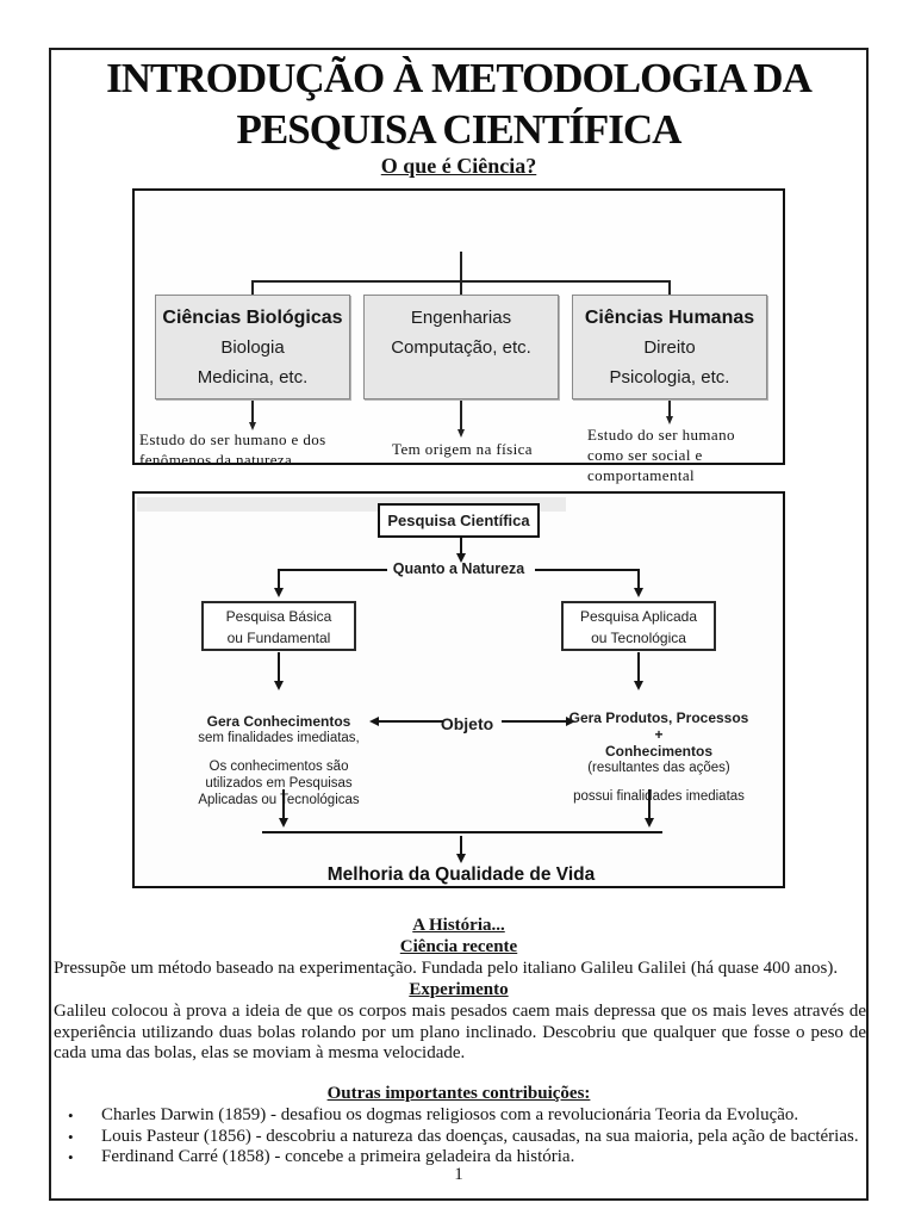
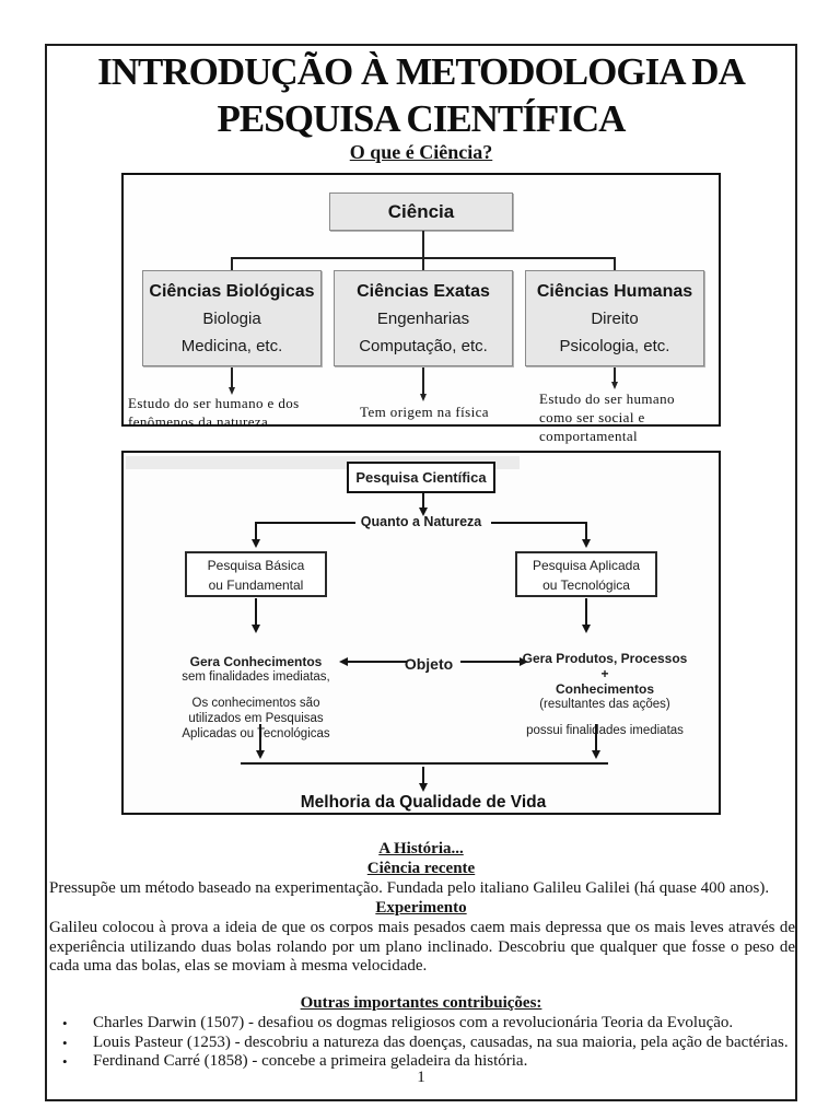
  INTRODUÇÃO À METODOLOGIA DA
  PESQUISA CIENTÍFICA
  O que é Ciência?
+ Ciência
  Ciências Biológicas
  Biologia
  Medicina, etc.
+ Ciências Exatas
  Engenharias
  Computação, etc.
  Ciências Humanas
  Direito
  Psicologia, etc.
  Estudo do ser humano e dos fenômenos da natureza
  Tem origem na física
  Estudo do ser humano como ser social e comportamental
  Pesquisa Científica
  Quanto a Natureza
  Pesquisa Básica
  ou Fundamental
  Pesquisa Aplicada
  ou Tecnológica
  Gera Conhecimentos
  sem finalidades imediatas,
  Os conhecimentos são
  utilizados em Pesquisas
  Aplicadas ouecnológicas
  Objeto
  Gera Produtos, Processos
  +
  Conhecimentos
  (resultantes das ações)
  possui finaliades imediatas
  Melhoria da Qualidade de Vida
  A História...
  Ciência recente
  Pressupõe um método baseado na experimentação. Fundada pelo italiano Galileu Galilei (há quase 400 anos).
  Experimento
  Galileu colocou à prova a ideia de que os corpos mais pesados caem mais depressa que os mais leves através de experiência utilizando duas bolas rolando por um plano inclinado. Descobriu que qualquer que fosse o peso de cada uma das bolas, elas se moviam à mesma velocidade.
  Outras importantes contribuições:
- Charles Darwin (1859) - desafiou os dogmas religiosos com a revolucionária Teoria da Evolução.
+ Charles Darwin (1507) - desafiou os dogmas religiosos com a revolucionária Teoria da Evolução.
- Louis Pasteur (1856) - descobriu a natureza das doenças, causadas, na sua maioria, pela ação de bactérias.
+ Louis Pasteur (1253) - descobriu a natureza das doenças, causadas, na sua maioria, pela ação de bactérias.
  Ferdinand Carré (1858) - concebe a primeira geladeira da história.
  1
